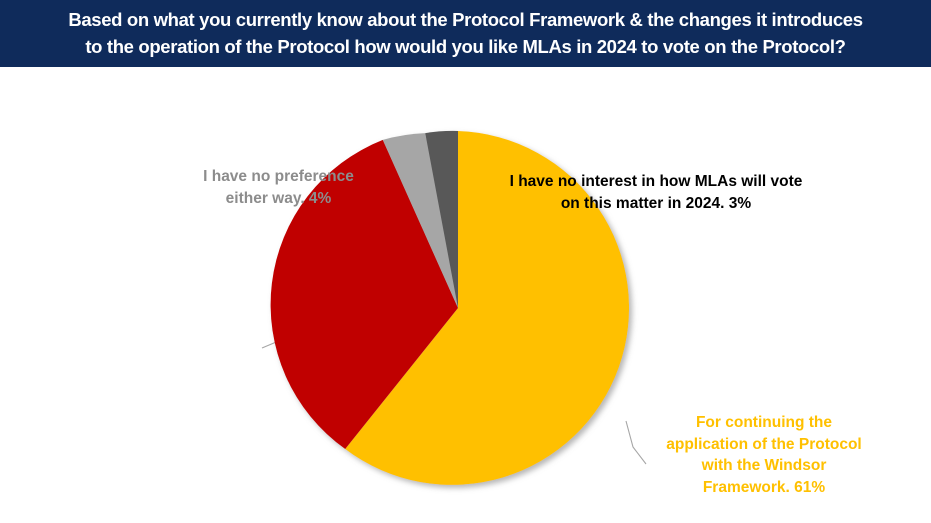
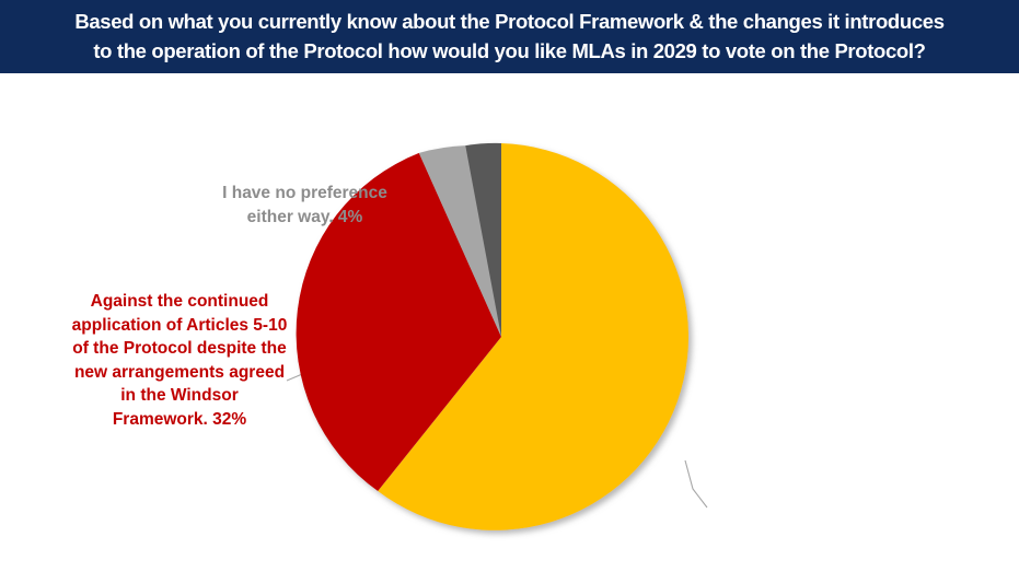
  Based on what you currently know about the Protocol Framework & the changes it introduces
- to the operation of the Protocol how would you like MLAs in 2024 to vote on the Protocol?
+ to the operation of the Protocol how would you like MLAs in 2029 to vote on the Protocol?
+ Against the continued
+ application of Articles 5-10
+ of the Protocol despite the
+ new arrangements agreed
+ in the Windsor
+ Framework. 32%
  I have no preference
  either way. 4%
- I have no interest in how MLAs will vote
- on this matter in 2024. 3%
- For continuing the
- application of the Protocol
- with the Windsor
- Framework. 61%
